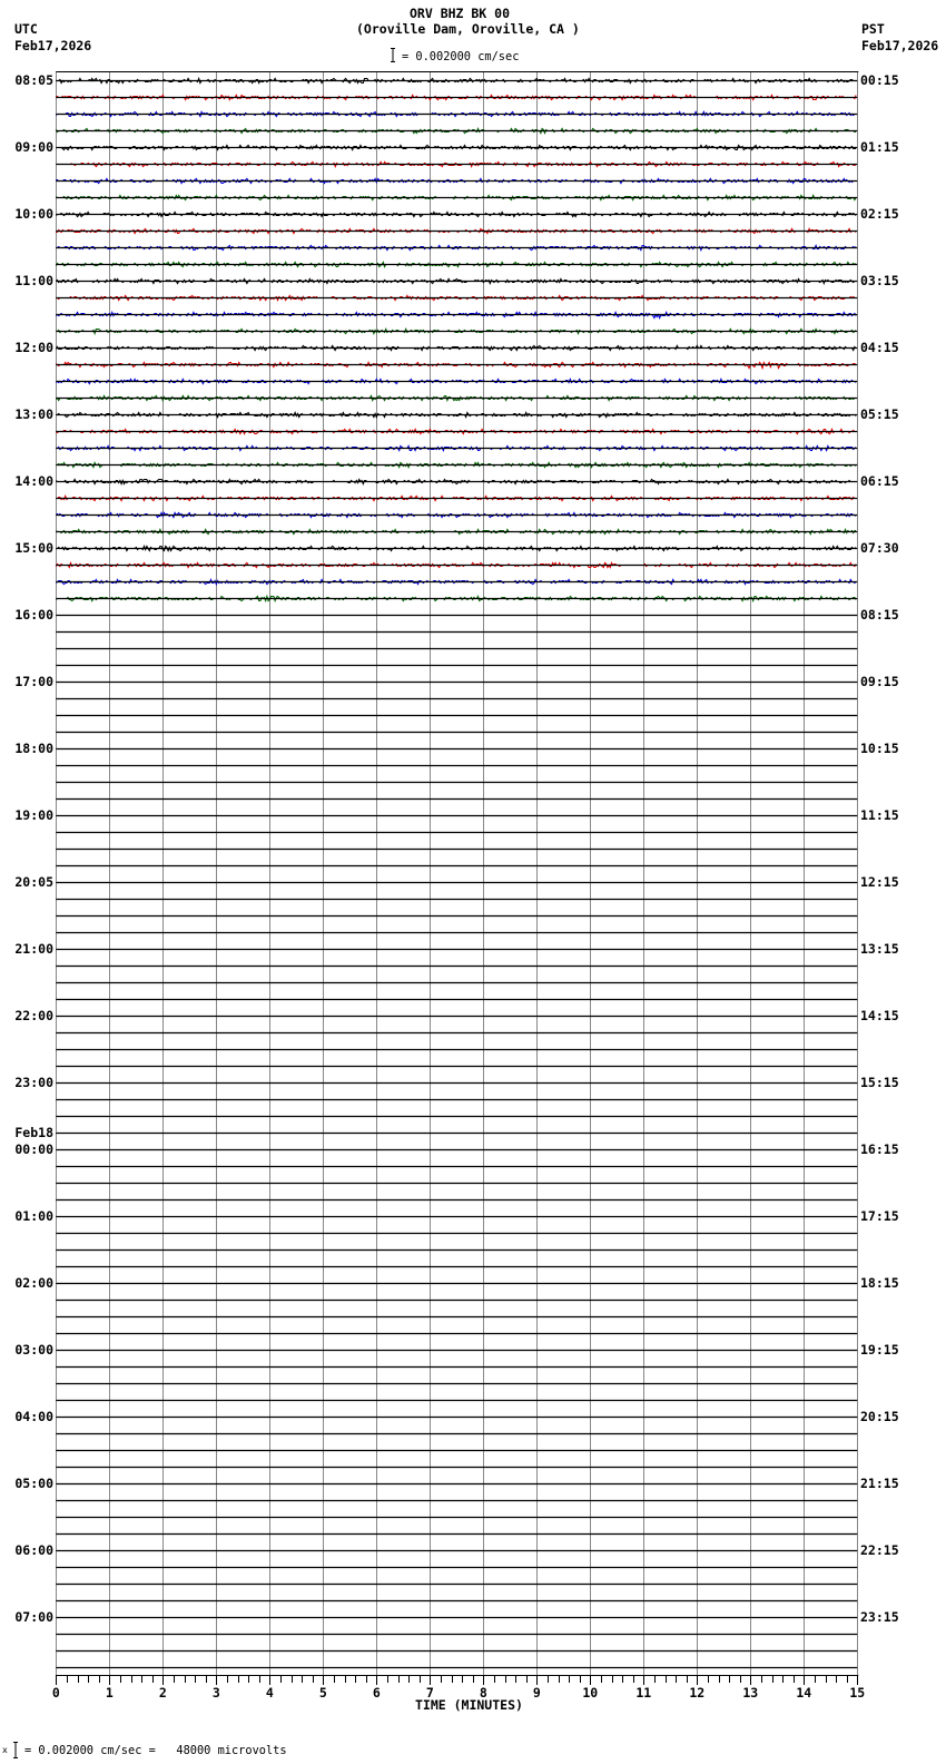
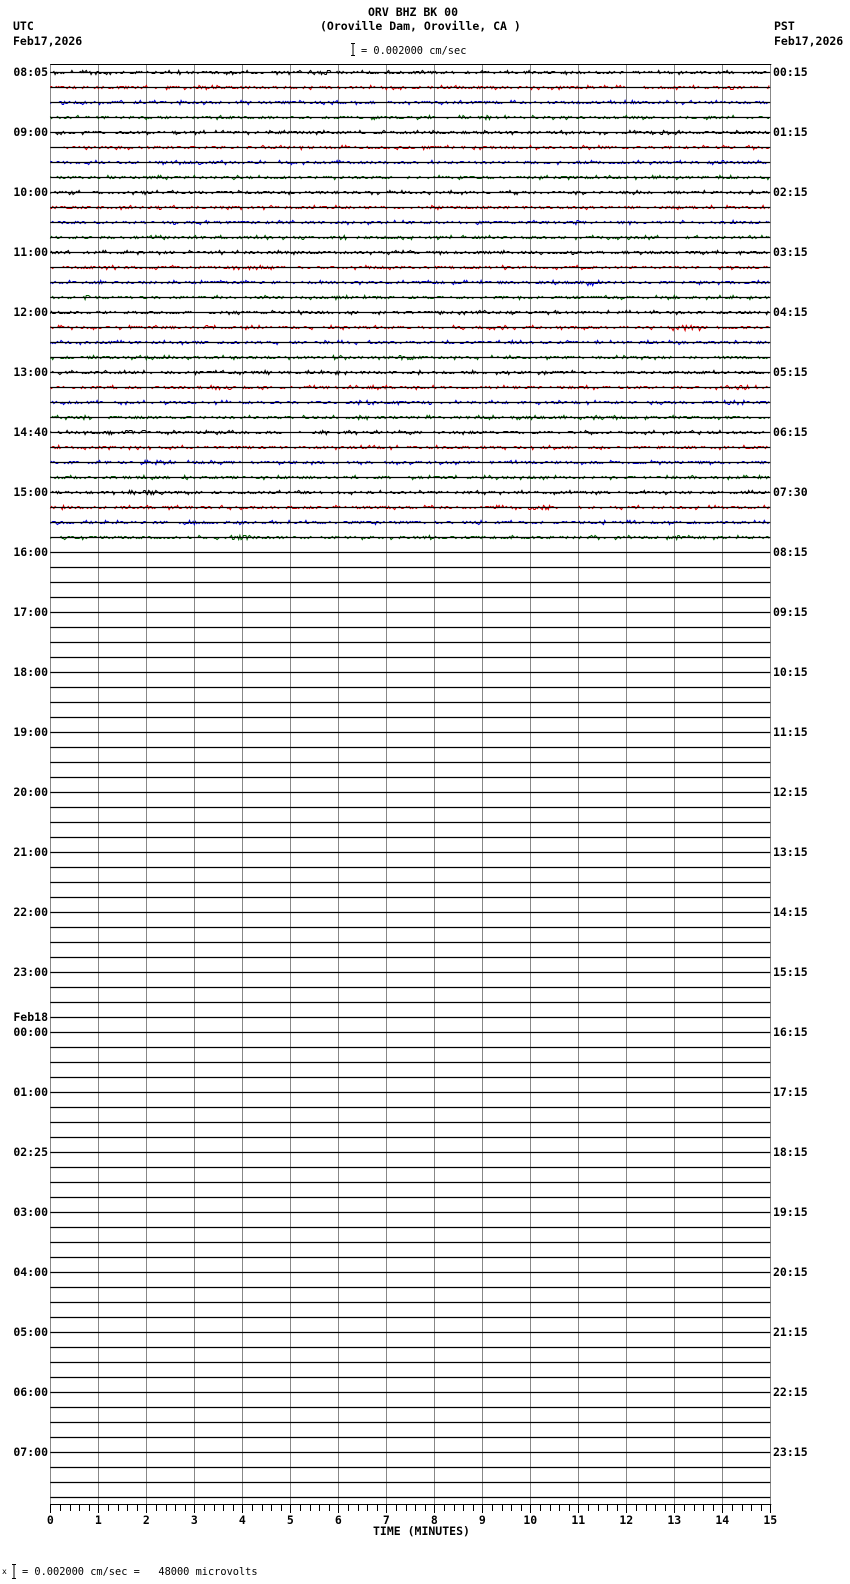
  ORV BHZ BK 00
  (Oroville Dam, Oroville, CA )
  UTC
  Feb17,2026
  PST
  Feb17,2026
  = 0.002000 cm/sec
  TIME (MINUTES)
  x
  = 0.002000 cm/sec = 48000 microvolts
  08:05
  09:00
  10:00
  11:00
  12:00
  13:00
- 14:00
+ 14:40
  15:00
  16:00
  17:00
  18:00
  19:00
- 20:05
+ 20:00
  21:00
  22:00
  23:00
  Feb18
  00:00
  01:00
- 02:00
+ 02:25
  03:00
  04:00
  05:00
  06:00
  07:00
  00:15
  01:15
  02:15
  03:15
  04:15
  05:15
  06:15
  07:30
  08:15
  09:15
  10:15
  11:15
  12:15
  13:15
  14:15
  15:15
  16:15
  17:15
  18:15
  19:15
  20:15
  21:15
  22:15
  23:15
  0
  1
  2
  3
  4
  5
  6
  7
  8
  9
  10
  11
  12
  13
  14
  15
